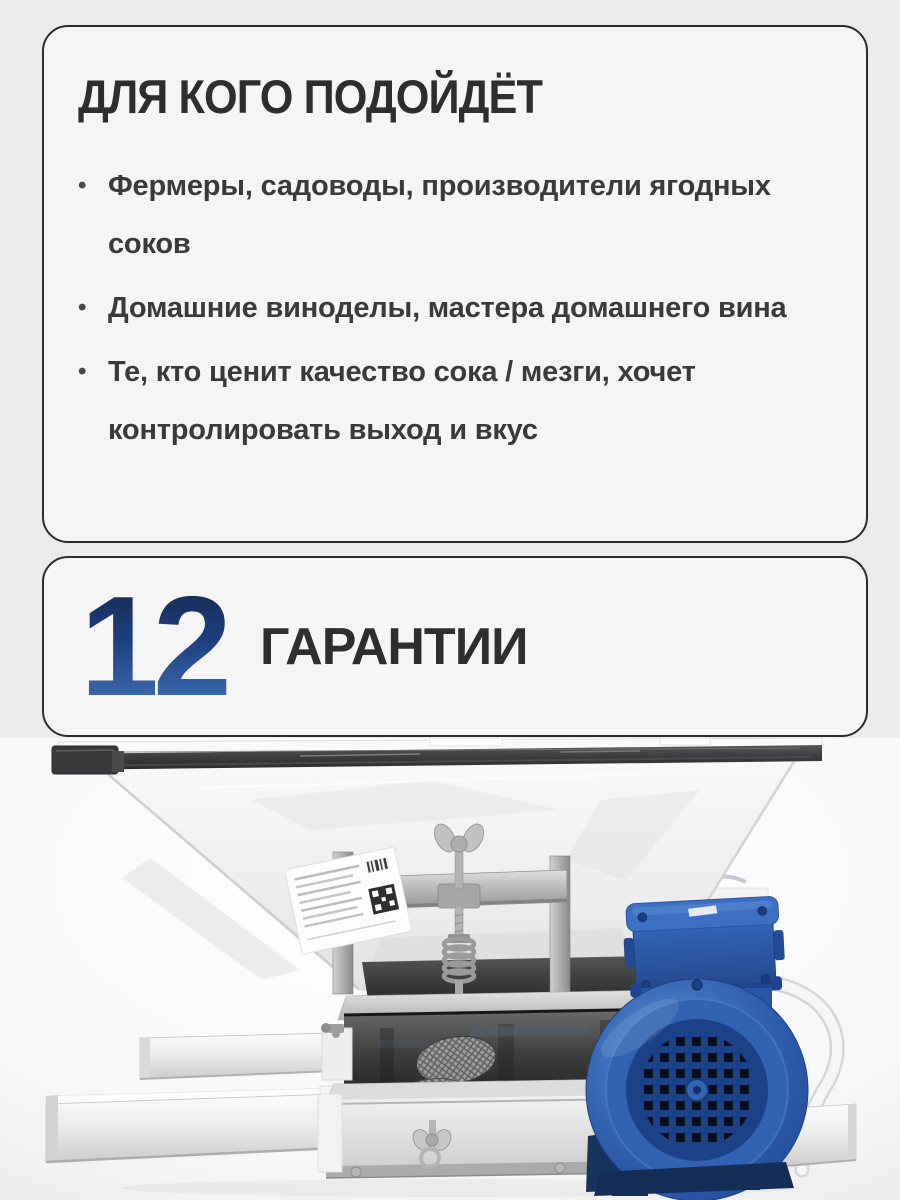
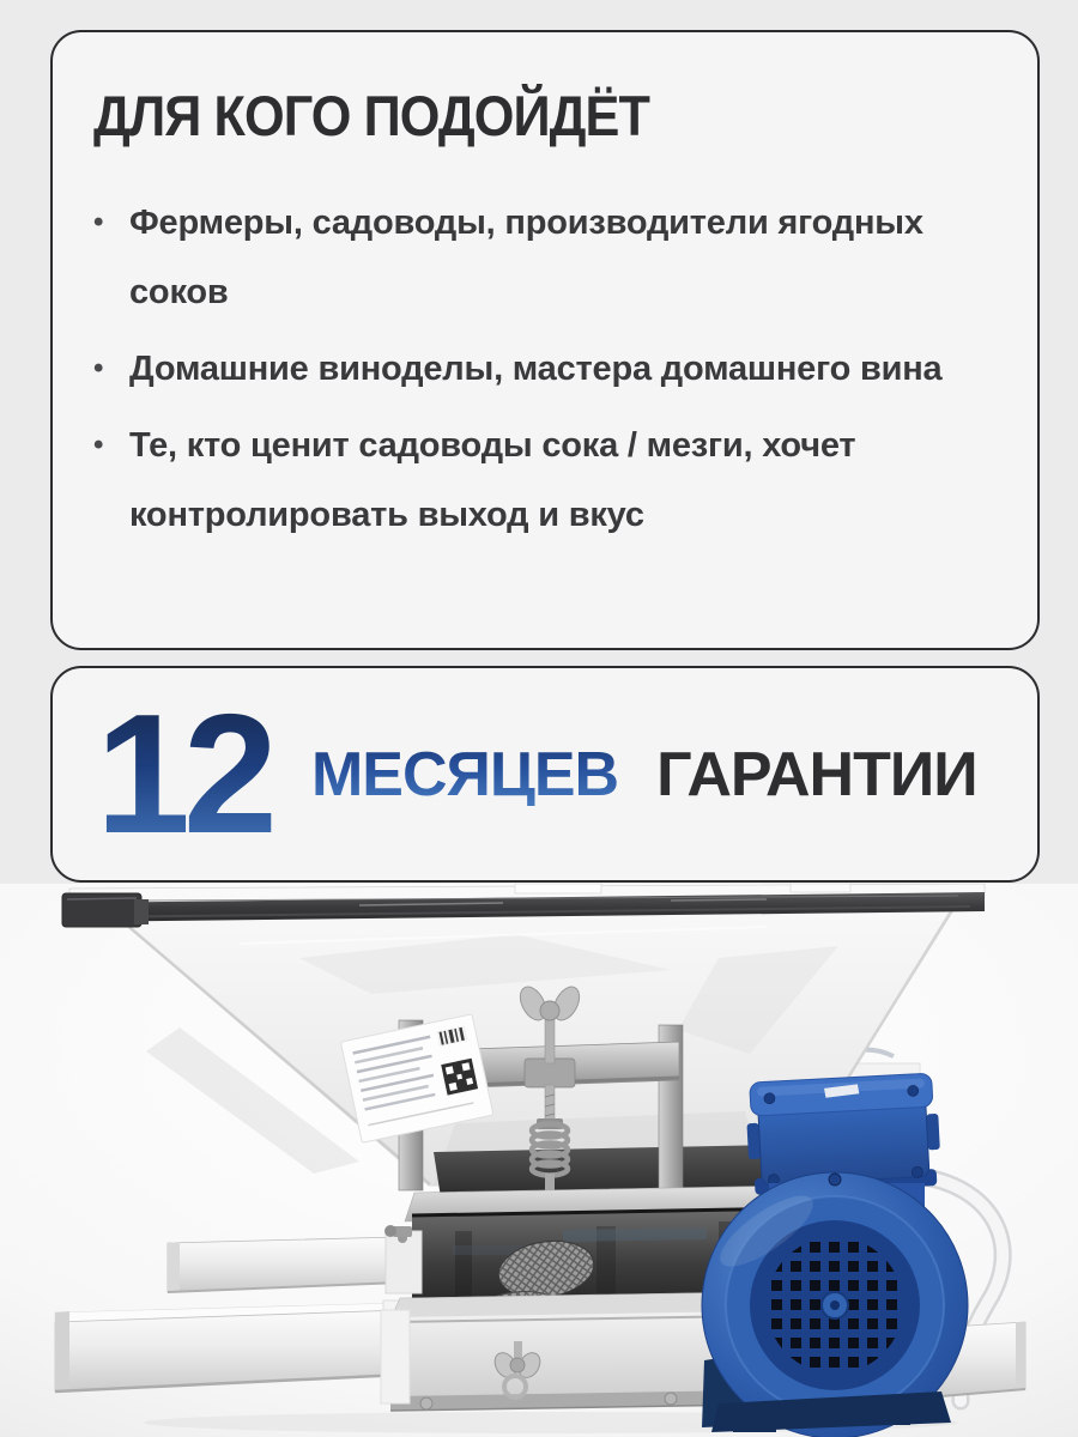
  ДЛЯ КОГО ПОДОЙДЁТ
  •
  Фермеры, садоводы, производители ягодных соков
  •
  Домашние виноделы, мастера домашнего вина
  •
- Те, кто ценит качество сока / мезги, хочет контролировать выход и вкус
+ Те, кто ценит садоводы сока / мезги, хочет контролировать выход и вкус
  12
+ МЕСЯЦЕВ
  ГАРАНТИИ
